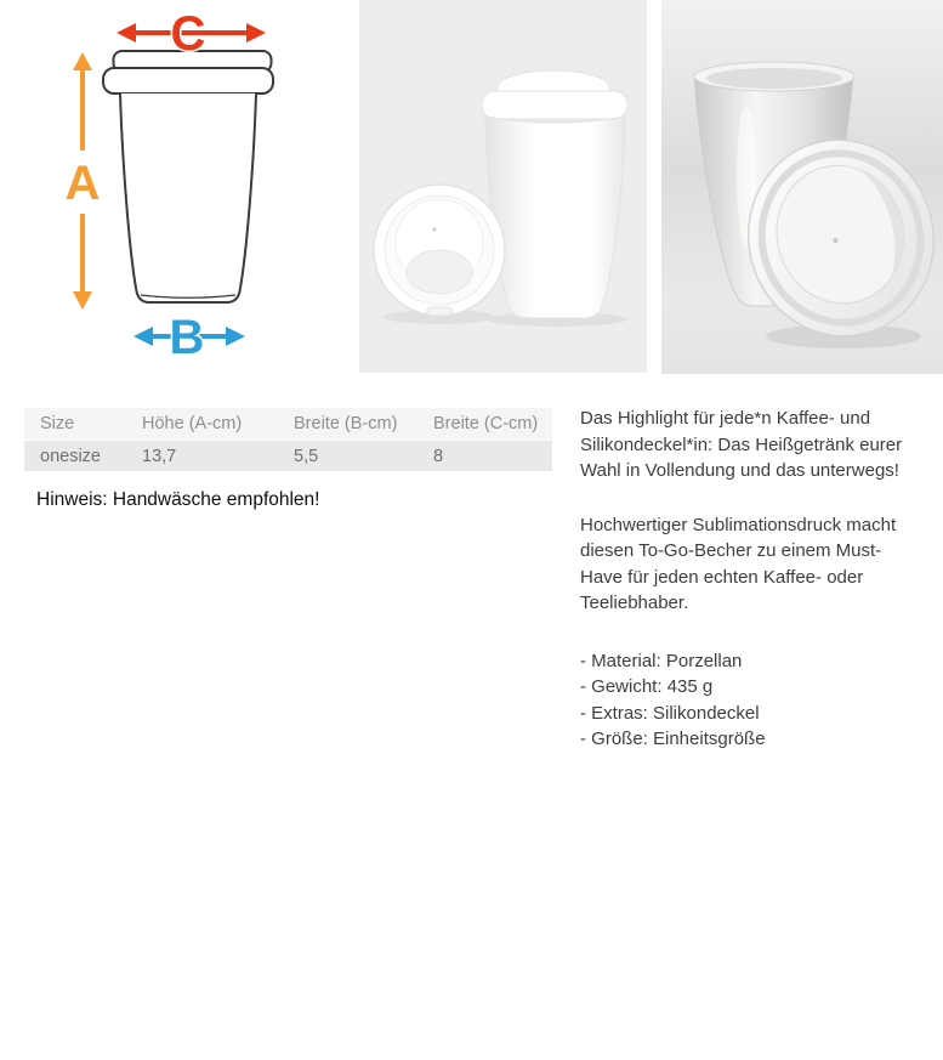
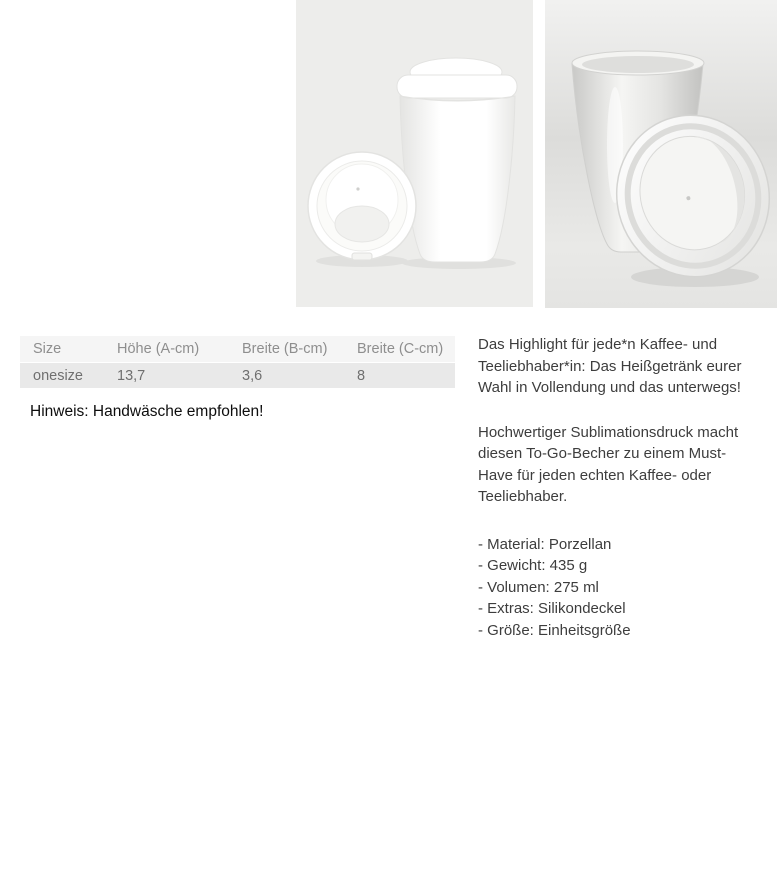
- C
- A
- B
  Size	Höhe (A-cm)	Breite (B-cm)	Breite (C-cm)
- onesize	13,7	5,5	8
+ onesize	13,7	3,6	8
  Hinweis: Handwäsche empfohlen!
- Das Highlight für jede*n Kaffee- und Silikondeckel*in: Das Heißgetränk eurer Wahl in Vollendung und das unterwegs!
+ Das Highlight für jede*n Kaffee- und Teeliebhaber*in: Das Heißgetränk eurer Wahl in Vollendung und das unterwegs!
  Hochwertiger Sublimationsdruck macht diesen To-Go-Becher zu einem Must-Have für jeden echten Kaffee- oder Teeliebhaber.
  - Material: Porzellan
  - Gewicht: 435 g
+ - Volumen: 275 ml
  - Extras: Silikondeckel
  - Größe: Einheitsgröße
